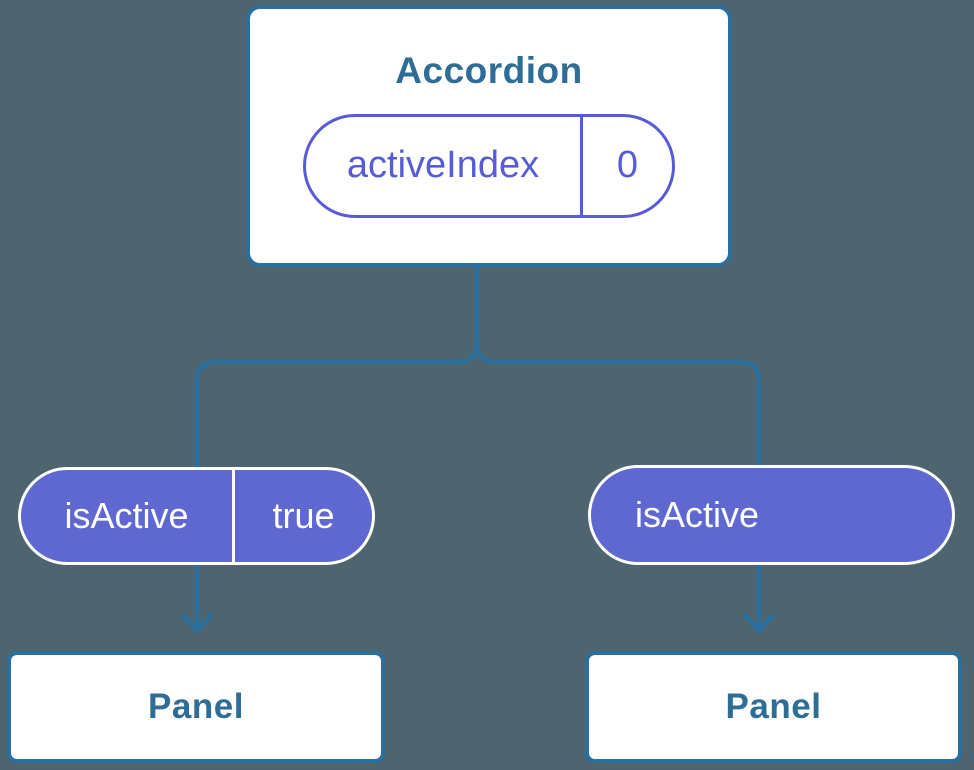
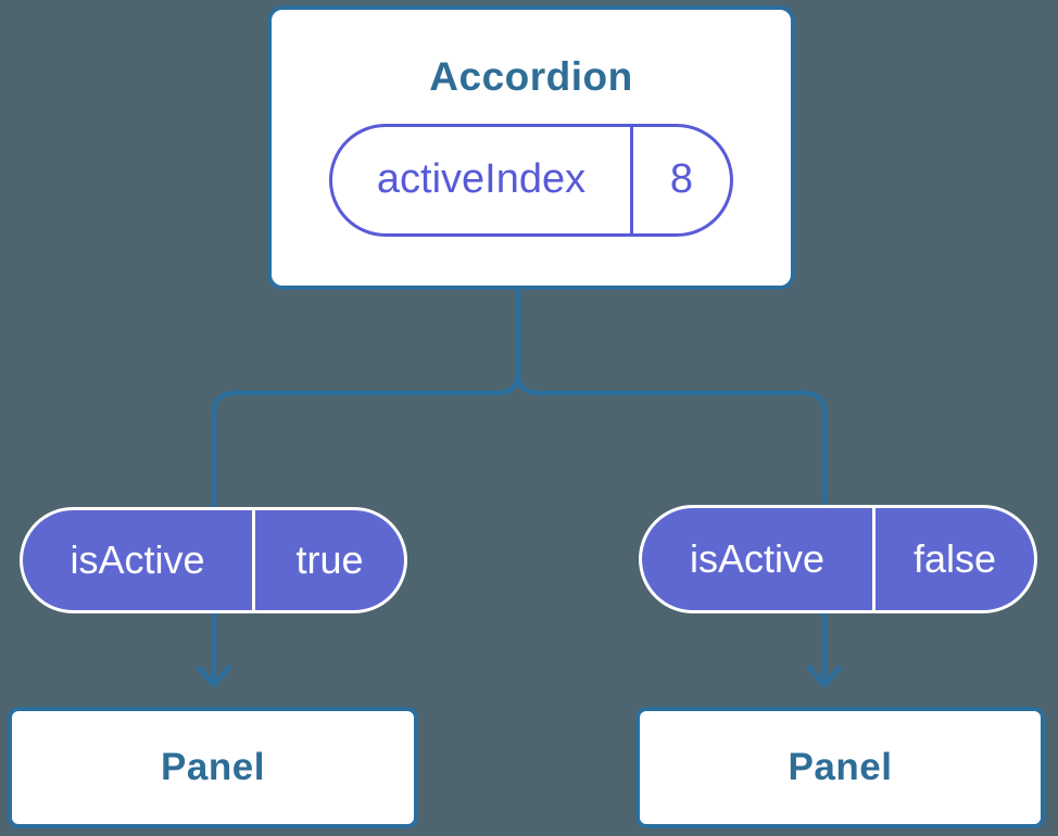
  Accordion
  activeIndex
- 0
+ 8
  isActive
  true
  isActive
+ false
  Panel
  Panel
